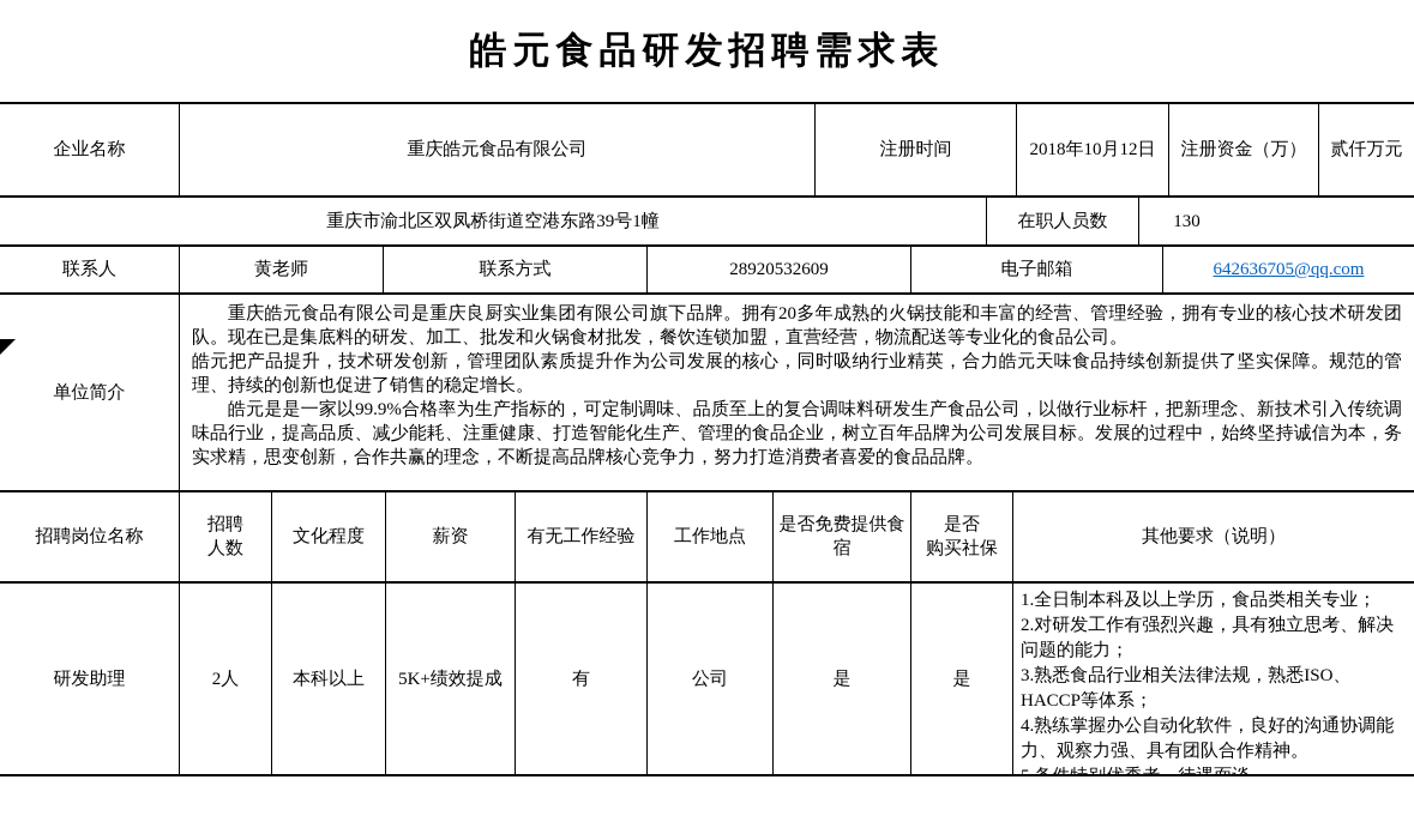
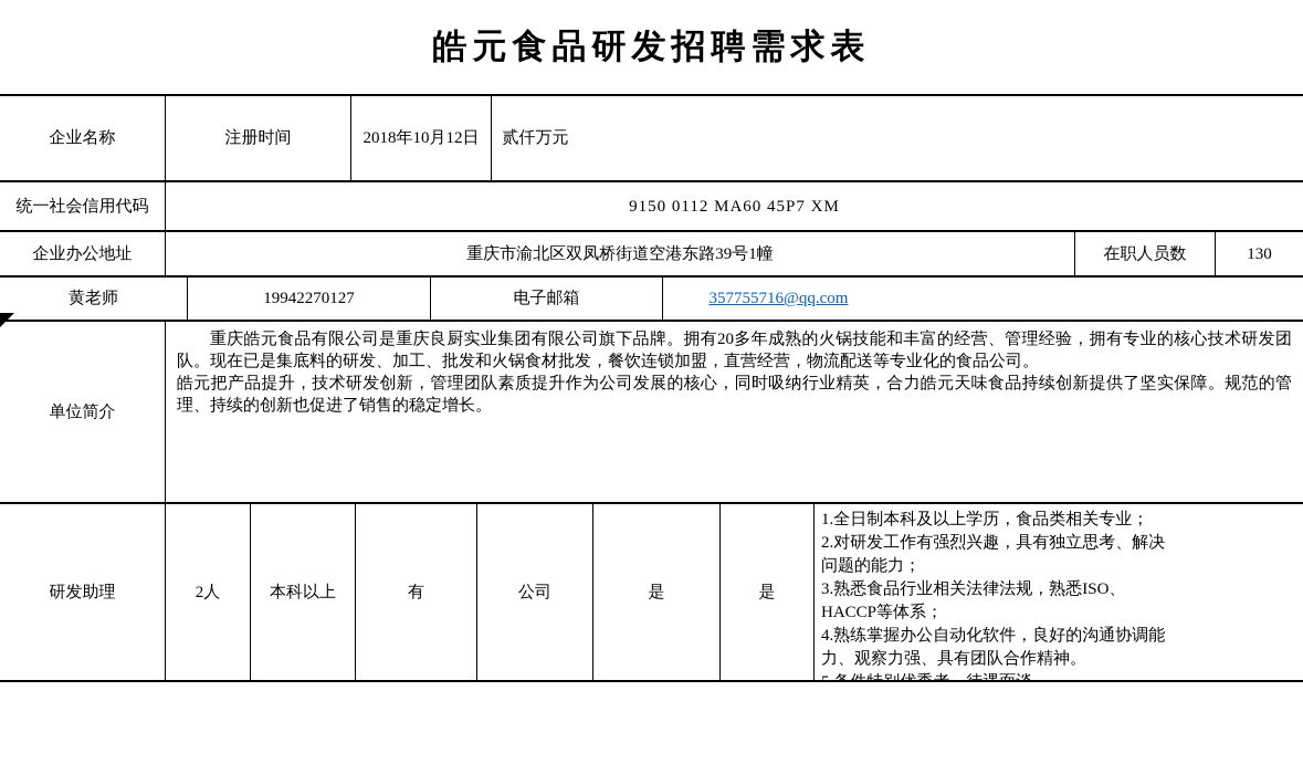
  皓元食品研发招聘需求表
  企业名称
- 重庆皓元食品有限公司
  注册时间
  2018年10月12日
- 注册资金（万）
  贰仟万元
+ 统一社会信用代码
+ 9150 0112 MA60 45P7 XM
+ 企业办公地址
  重庆市渝北区双凤桥街道空港东路39号1幢
  在职人员数
  130
- 联系人
  黄老师
- 联系方式
- 28920532609
+ 19942270127
  电子邮箱
- 642636705@qq.com
+ 357755716@qq.com
  单位简介
  重庆皓元食品有限公司是重庆良厨实业集团有限公司旗下品牌。拥有20多年成熟的火锅技能和丰富的经营、管理经验，拥有专业的核心技术研发团队。现在已是集底料的研发、加工、批发和火锅食材批发，餐饮连锁加盟，直营经营，物流配送等专业化的食品公司。
  皓元把产品提升，技术研发创新，管理团队素质提升作为公司发展的核心，同时吸纳行业精英，合力皓元天味食品持续创新提供了坚实保障。规范的管理、持续的创新也促进了销售的稳定增长。
- 皓元是是一家以99.9%合格率为生产指标的，可定制调味、品质至上的复合调味料研发生产食品公司，以做行业标杆，把新理念、新技术引入传统调味品行业，提高品质、减少能耗、注重健康、打造智能化生产、管理的食品企业，树立百年品牌为公司发展目标。发展的过程中，始终坚持诚信为本，务实求精，思变创新，合作共赢的理念，不断提高品牌核心竞争力，努力打造消费者喜爱的食品品牌。
- 招聘岗位名称
- 招聘
- 人数
- 文化程度
- 薪资
- 有无工作经验
- 工作地点
- 是否免费提供食
- 宿
- 是否
- 购买社保
- 其他要求（说明）
  研发助理
  2人
  本科以上
- 5K+绩效提成
  有
  公司
  是
  是
  1.全日制本科及以上学历，食品类相关专业；
  2.对研发工作有强烈兴趣，具有独立思考、解决问题的能力；
  3.熟悉食品行业相关法律法规，熟悉ISO、HACCP等体系；
  4.熟练掌握办公自动化软件，良好的沟通协调能力、观察力强、具有团队合作精神。
